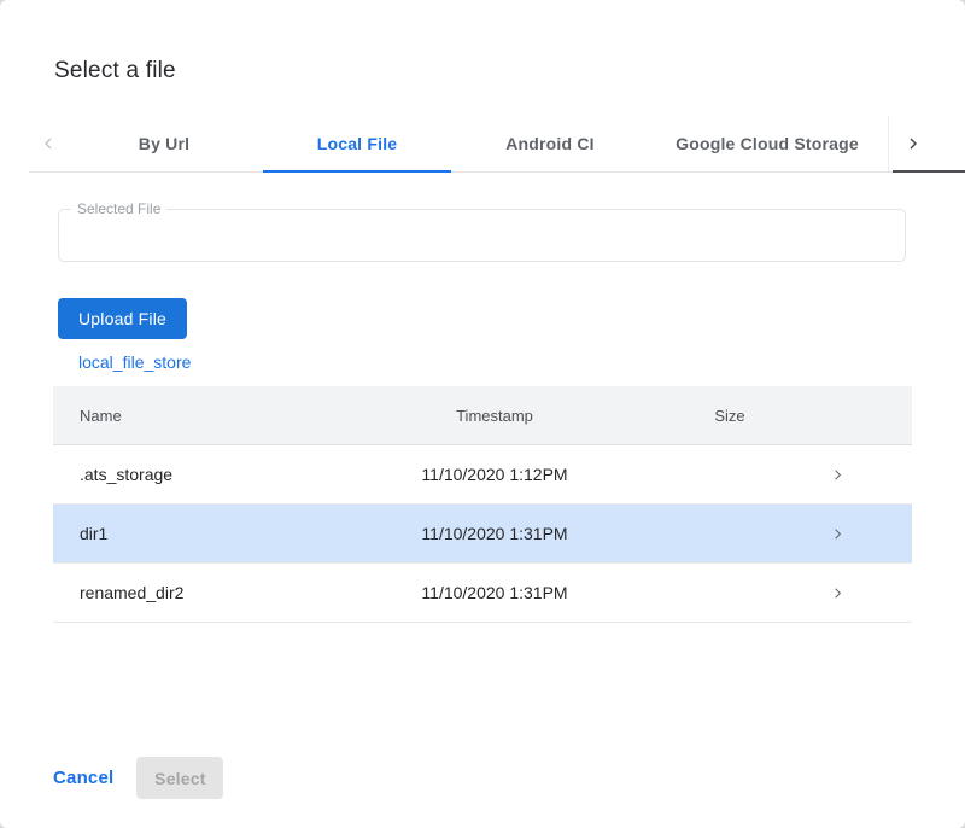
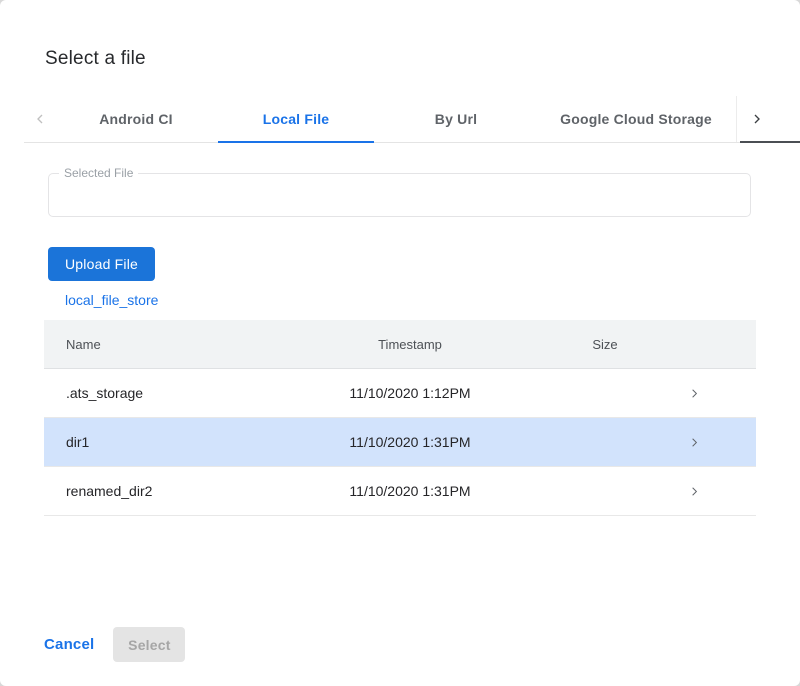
  Select a file
- By Url
+ Android CI
  Local File
- Android CI
+ By Url
  Google Cloud Storage
  Selected File
  Upload File
  local_file_store
  Name
  Timestamp
  Size
  .ats_storage
  11/10/2020 1:12PM
  dir1
  11/10/2020 1:31PM
  renamed_dir2
  11/10/2020 1:31PM
  Cancel
  Select
